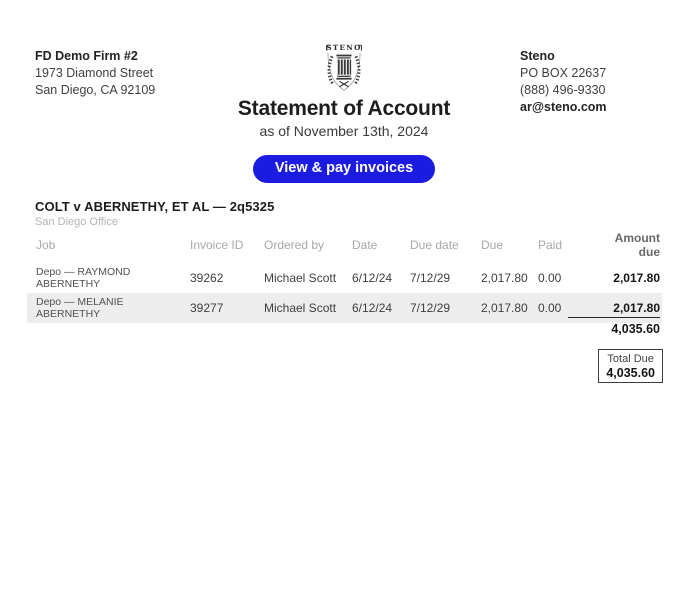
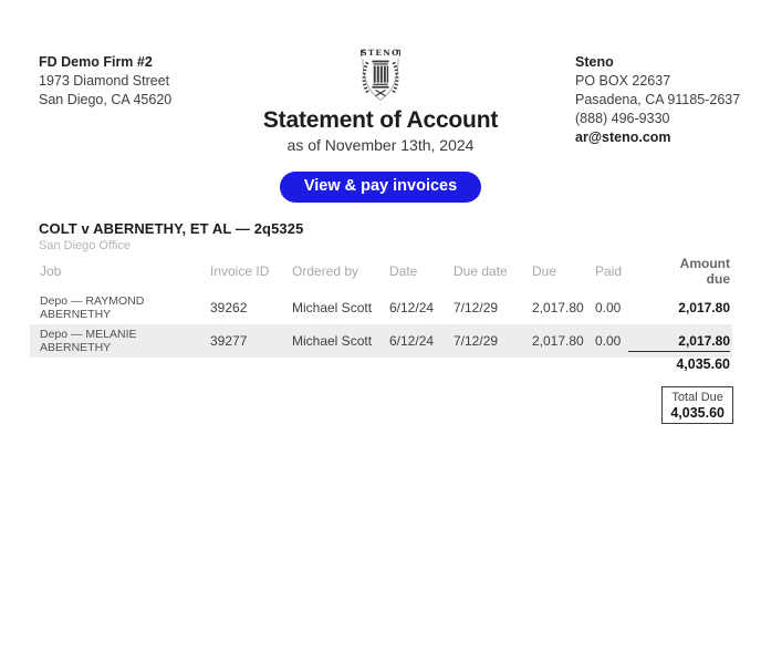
  FD Demo Firm #2
  1973 Diamond Street
- San Diego, CA 92109
+ San Diego, CA 45620
  STENO
  Steno
  PO BOX 22637
+ Pasadena, CA 91185-2637
  (888) 496-9330
  ar@steno.com
  Statement of Account
  as of November 13th, 2024
  View & pay invoices
  COLT v ABERNETHY, ET AL — 2q5325
  San Diego Office
  Job	Invoice ID	Ordered by	Date	Due date	Due	Paid	Amount due
  Depo — RAYMOND ABERNETHY	39262	Michael Scott	6/12/24	7/12/29	2,017.80	0.00	2,017.80
  Depo — MELANIE ABERNETHY	39277	Michael Scott	6/12/24	7/12/29	2,017.80	0.00	2,017.80
  4,035.60
  Total Due
  4,035.60
